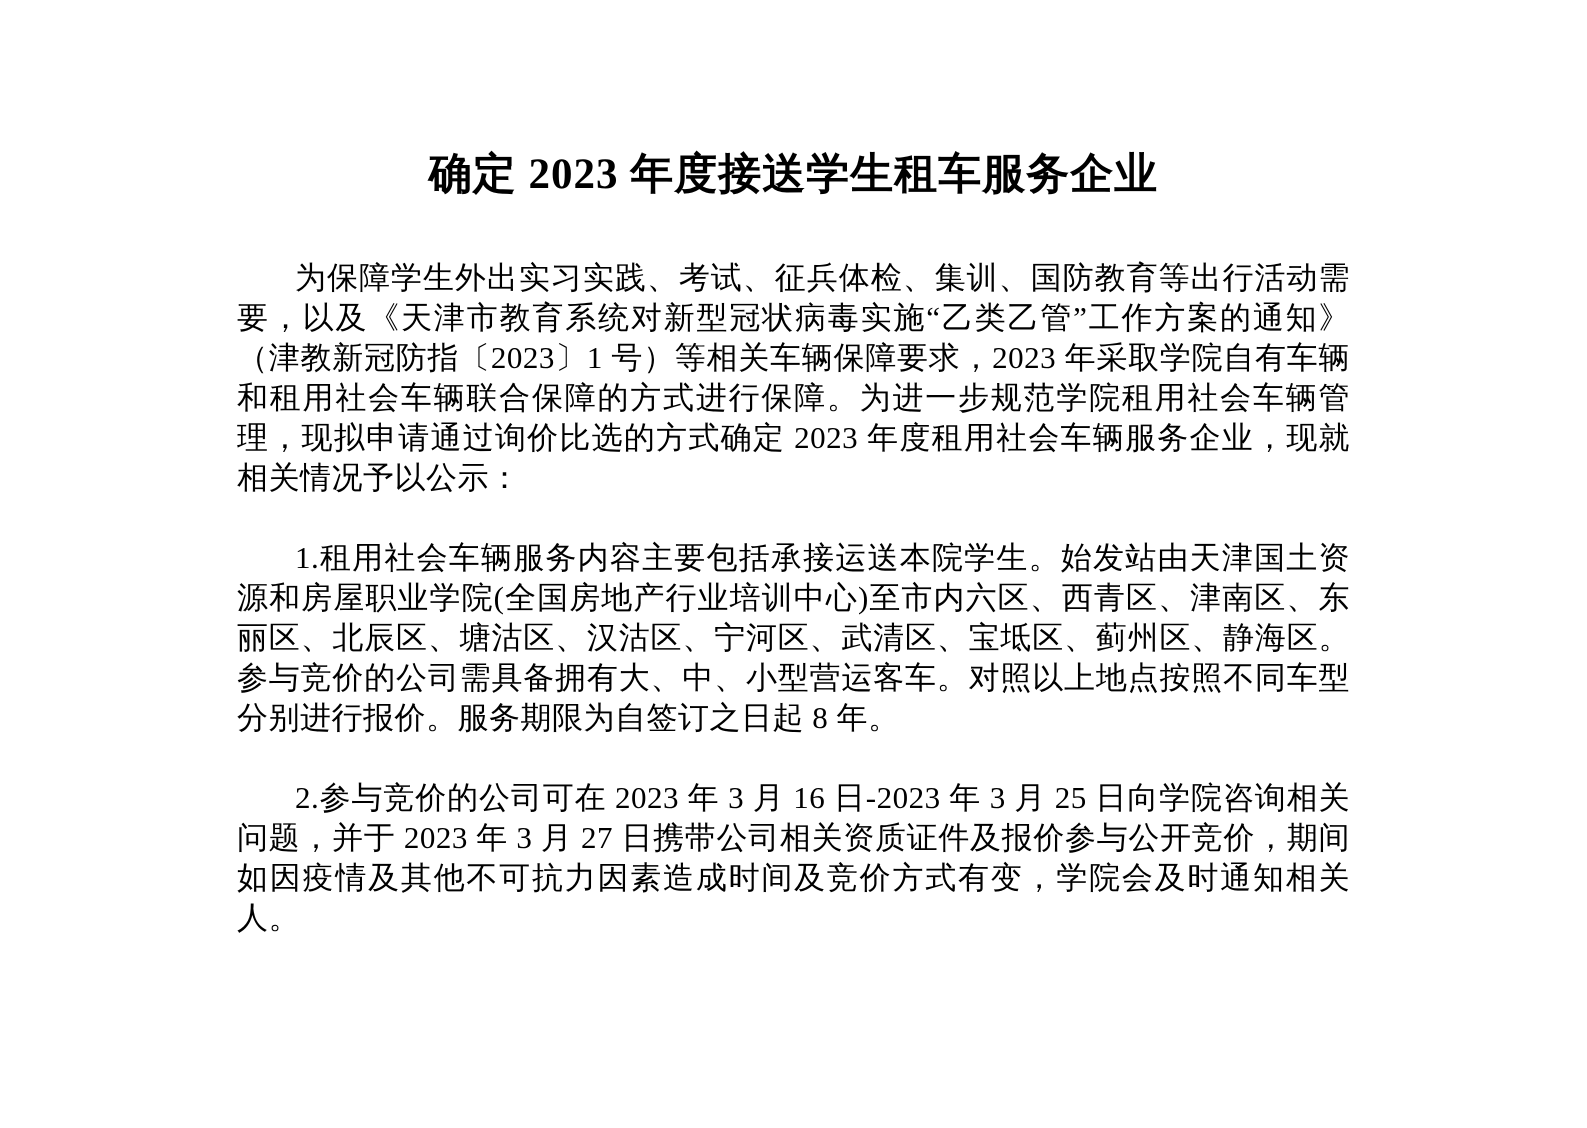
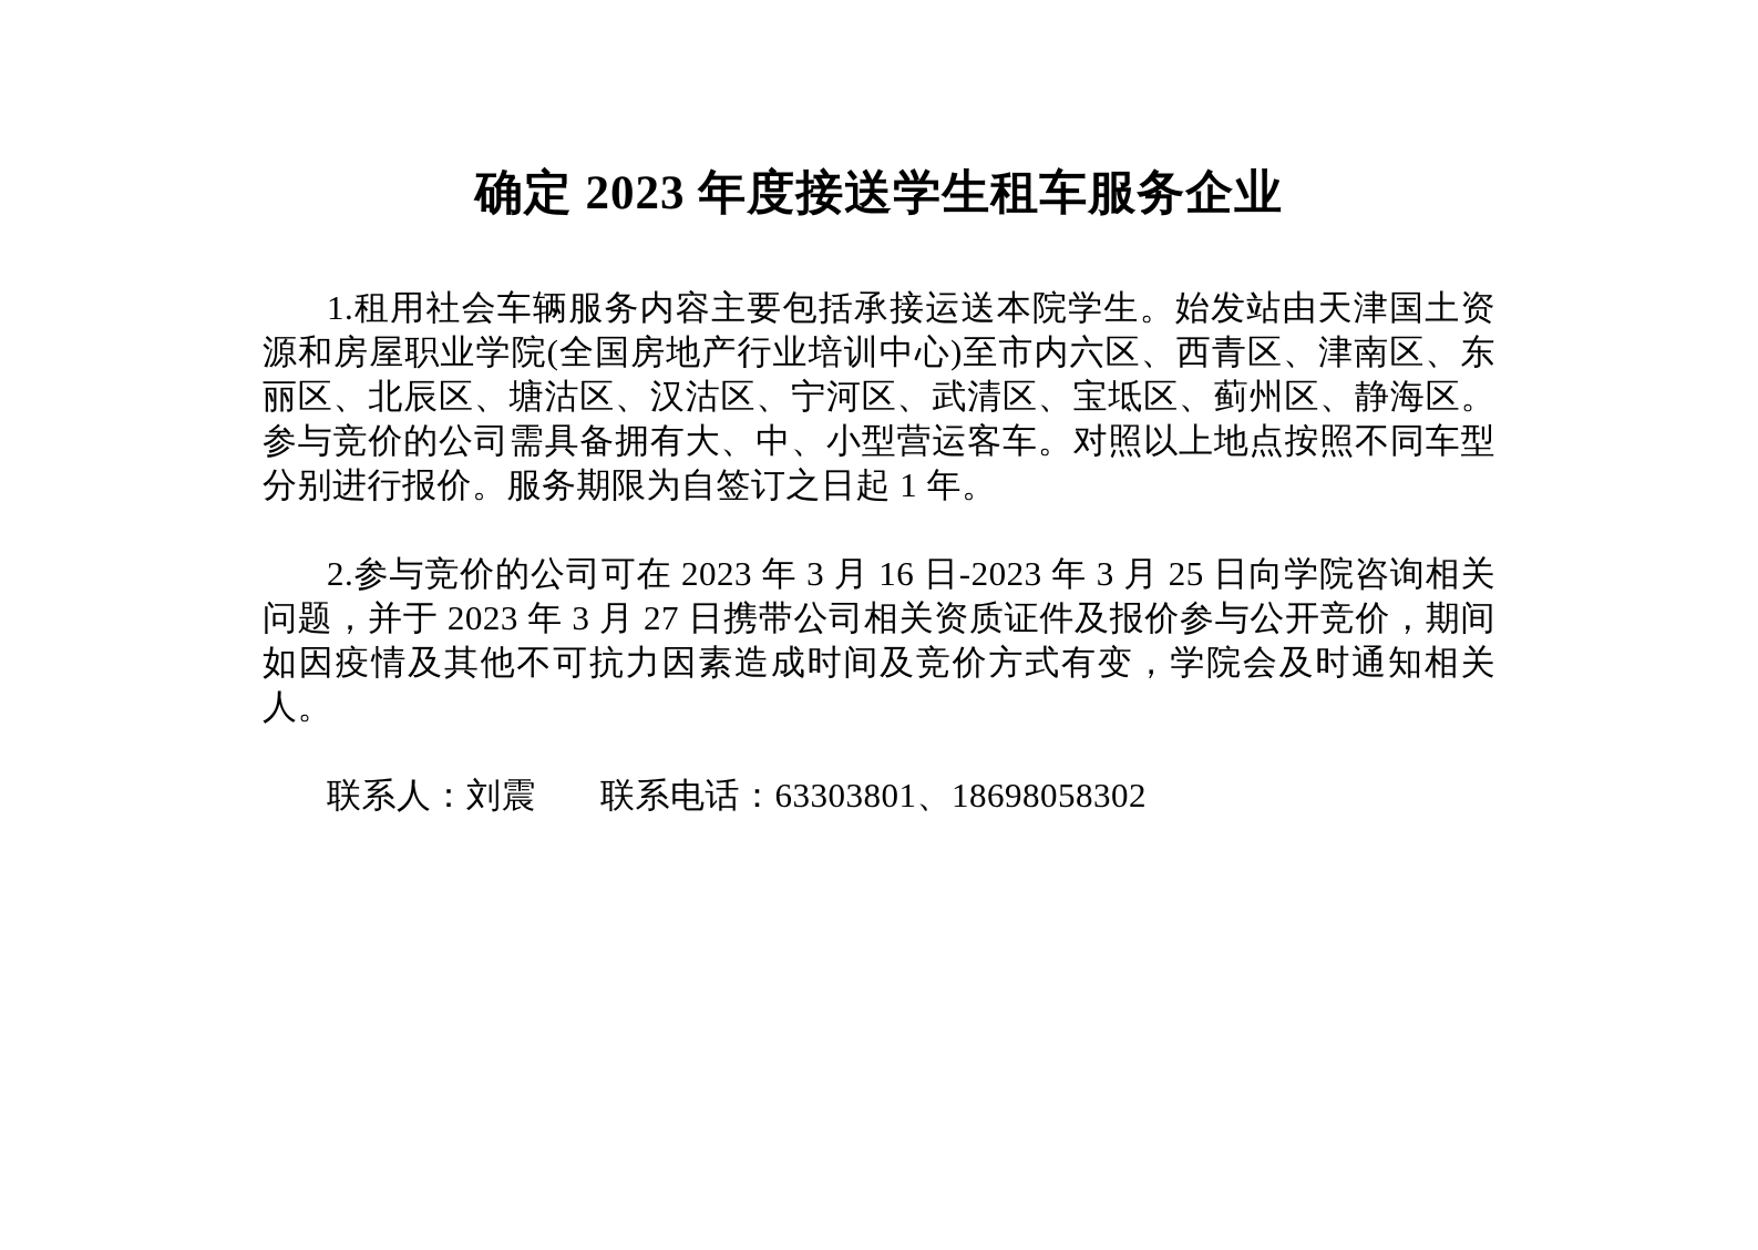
  确定 2023 年度接送学生租车服务企业
- 为保障学生外出实习实践、考试、征兵体检、集训、国防教育等出行活动需要，以及《天津市教育系统对新型冠状病毒实施“乙类乙管”工作方案的通知》（津教新冠防指〔2023〕1 号）等相关车辆保障要求，2023 年采取学院自有车辆和租用社会车辆联合保障的方式进行保障。为进一步规范学院租用社会车辆管理，现拟申请通过询价比选的方式确定 2023 年度租用社会车辆服务企业，现就相关情况予以公示：
- 1.租用社会车辆服务内容主要包括承接运送本院学生。始发站由天津国土资源和房屋职业学院(全国房地产行业培训中心)至市内六区、西青区、津南区、东丽区、北辰区、塘沽区、汉沽区、宁河区、武清区、宝坻区、蓟州区、静海区。参与竞价的公司需具备拥有大、中、小型营运客车。对照以上地点按照不同车型分别进行报价。服务期限为自签订之日起 8 年。
+ 1.租用社会车辆服务内容主要包括承接运送本院学生。始发站由天津国土资源和房屋职业学院(全国房地产行业培训中心)至市内六区、西青区、津南区、东丽区、北辰区、塘沽区、汉沽区、宁河区、武清区、宝坻区、蓟州区、静海区。参与竞价的公司需具备拥有大、中、小型营运客车。对照以上地点按照不同车型分别进行报价。服务期限为自签订之日起 1 年。
  2.参与竞价的公司可在 2023 年 3 月 16 日-2023 年 3 月 25 日向学院咨询相关问题，并于 2023 年 3 月 27 日携带公司相关资质证件及报价参与公开竞价，期间如因疫情及其他不可抗力因素造成时间及竞价方式有变，学院会及时通知相关人。
+ 联系人：刘震 联系电话：63303801、18698058302
